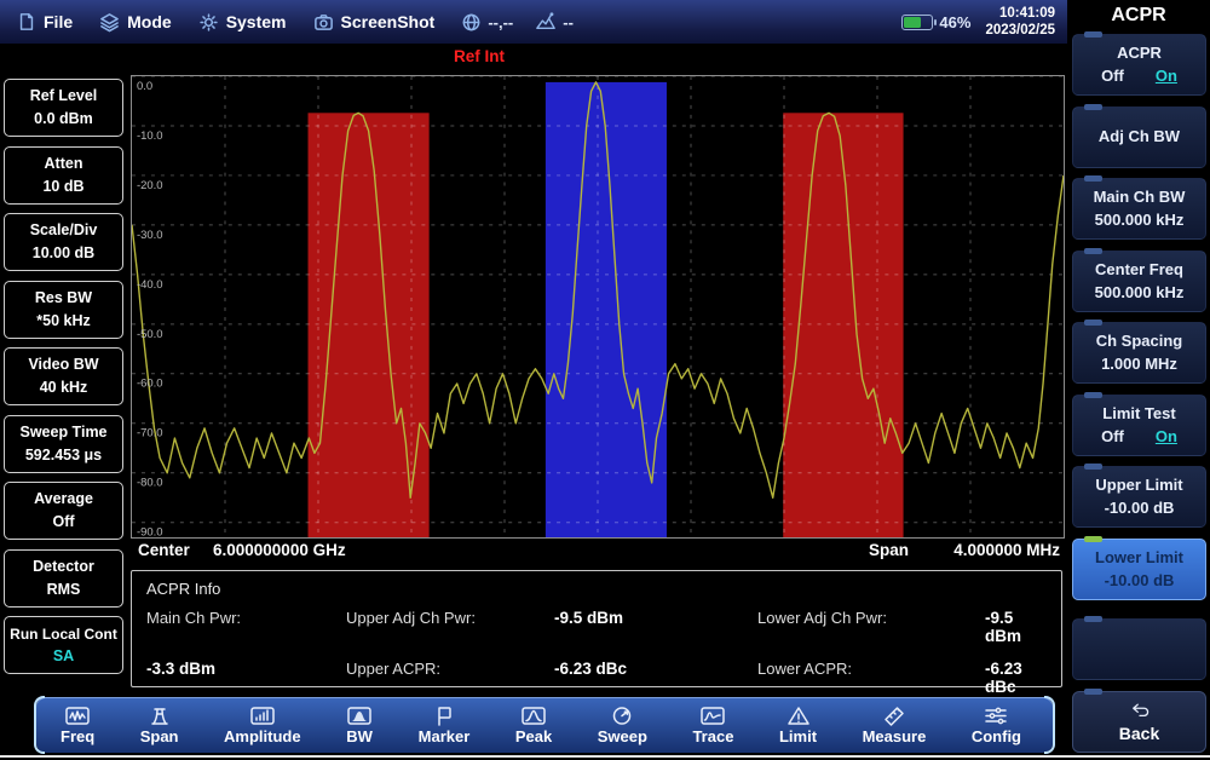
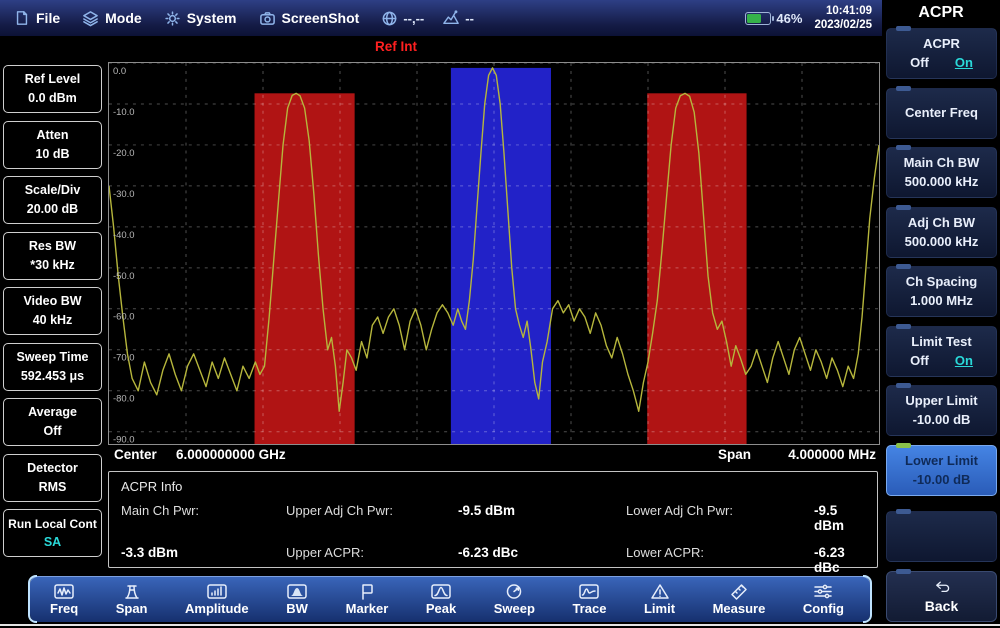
  File
  Mode
  System
  ScreenShot
  --,--
  --
  46%
  10:41:09
  2023/02/25
  ACPR
  ACPR
  Off
  On
- Adj Ch BW
+ Center Freq
  Main Ch BW
  500.000 kHz
- Center Freq
+ Adj Ch BW
  500.000 kHz
  Ch Spacing
  1.000 MHz
  Limit Test
  Off
  On
  Upper Limit
  -10.00 dB
  Lower Limit
  -10.00 dB
  Back
  Ref Level
  0.0 dBm
  Atten
  10 dB
  Scale/Div
- 10.00 dB
+ 20.00 dB
  Res BW
- *50 kHz
+ *30 kHz
  Video BW
  40 kHz
  Sweep Time
  592.453 μs
  Average
  Off
  Detector
  RMS
  Run Local Cont
  SA
  Ref Int
  0.0
  -10.0
  -20.0
  -30.0
  -40.0
  -50.0
  -60.0
  -70.0
  -80.0
  -90.0
  Center
  6.000000000 GHz
  Span
  4.000000 MHz
  ACPR Info
  Main Ch Pwr:
  Upper Adj Ch Pwr:
  -9.5 dBm
  Lower Adj Ch Pwr:
  -9.5 dBm
  -3.3 dBm
  Upper ACPR:
  -6.23 dBc
  Lower ACPR:
  -6.23 dBc
  Freq
  Span
  Amplitude
  BW
  Marker
  Peak
  Sweep
  Trace
  Limit
  Measure
  Config
